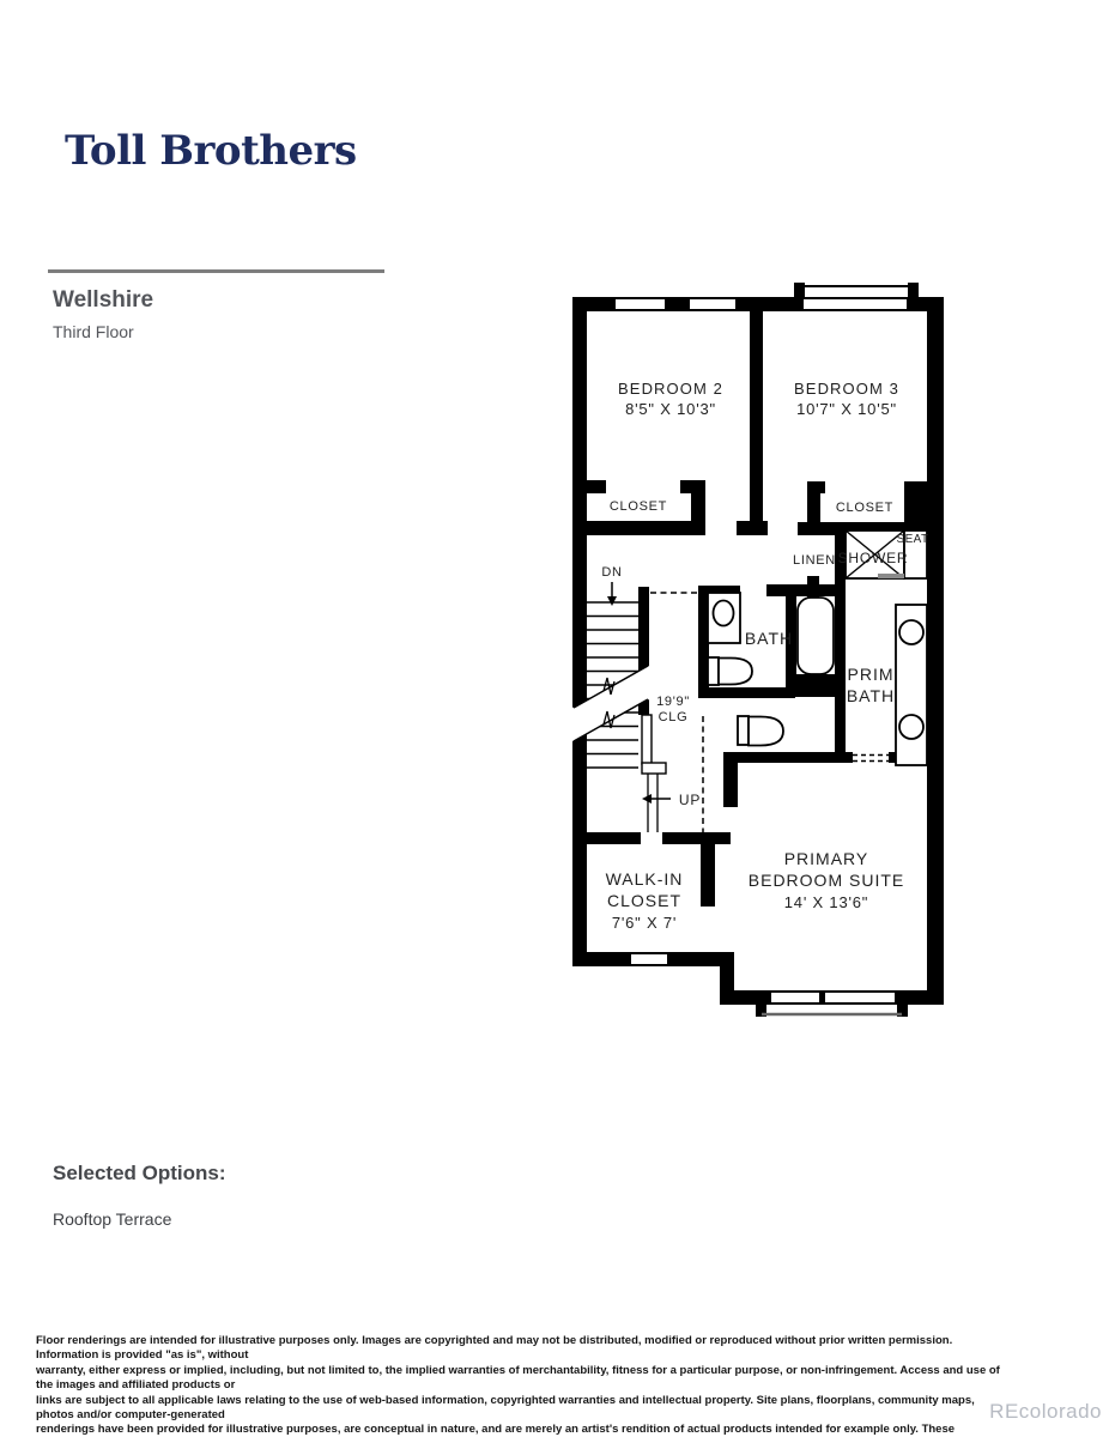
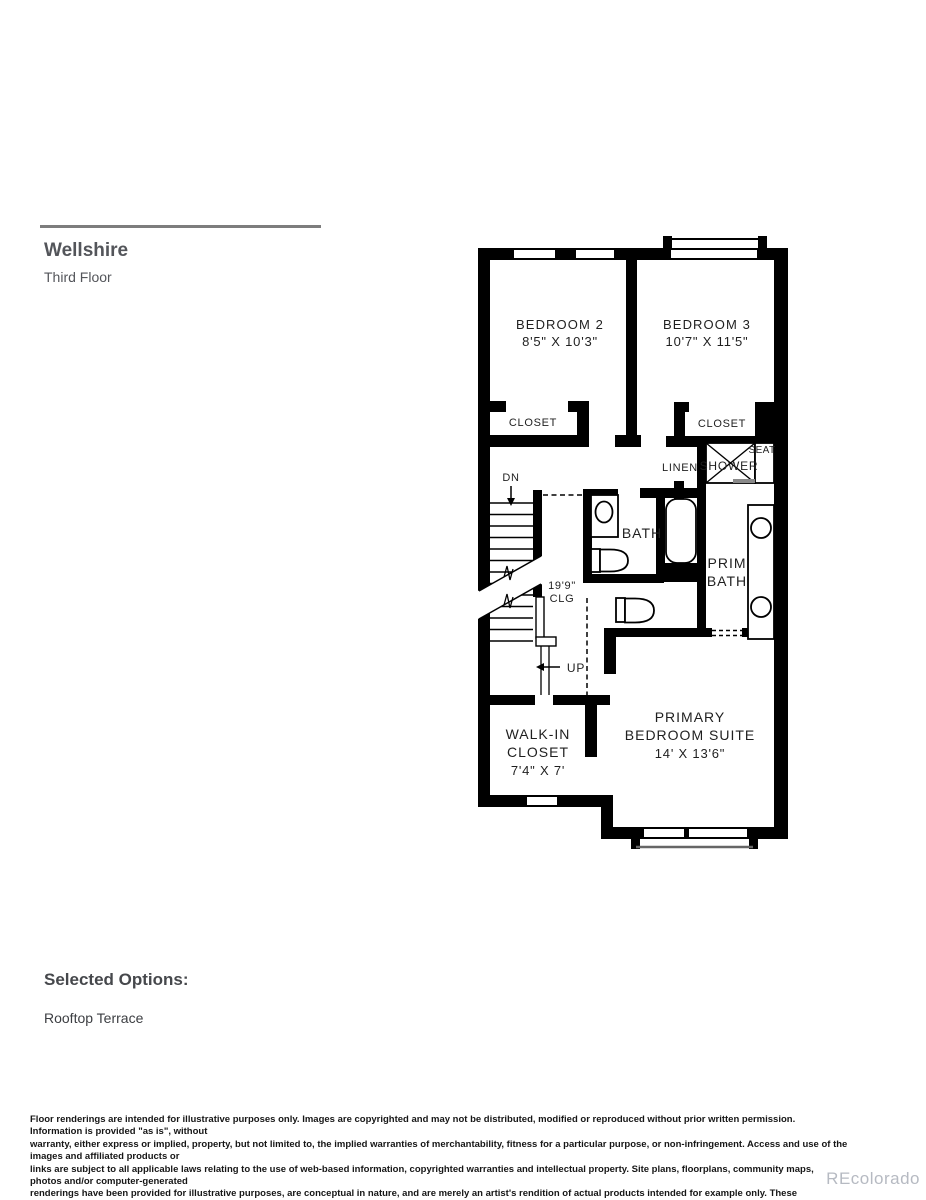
- Toll Brothers
  Wellshire
  Third Floor
  BEDROOM 2
  8'5" X 10'3"
  BEDROOM 3
- 10'7" X 10'5"
+ 10'7" X 11'5"
  CLOSET
  CLOSET
  SEAT
  SHOWER
  LINEN
  BATH
  PRIM
  BATH
  19'9"
  CLG
  DN
  UP
  WALK-IN
  CLOSET
- 7'6" X 7'
+ 7'4" X 7'
  PRIMARY
  BEDROOM SUITE
  14' X 13'6"
  Selected Options:
  Rooftop Terrace
  Floor renderings are intended for illustrative purposes only. Images are copyrighted and may not be distributed, modified or reproduced without prior written permission. Information is provided "as is", without
- warranty, either express or implied, including, but not limited to, the implied warranties of merchantability, fitness for a particular purpose, or non-infringement. Access and use of the images and affiliated products or
+ warranty, either express or implied, property, but not limited to, the implied warranties of merchantability, fitness for a particular purpose, or non-infringement. Access and use of the images and affiliated products or
  links are subject to all applicable laws relating to the use of web-based information, copyrighted warranties and intellectual property. Site plans, floorplans, community maps, photos and/or computer-generated
  renderings have been provided for illustrative purposes, are conceptual in nature, and are merely an artist's rendition of actual products intended for example only. These
  REcolorado
